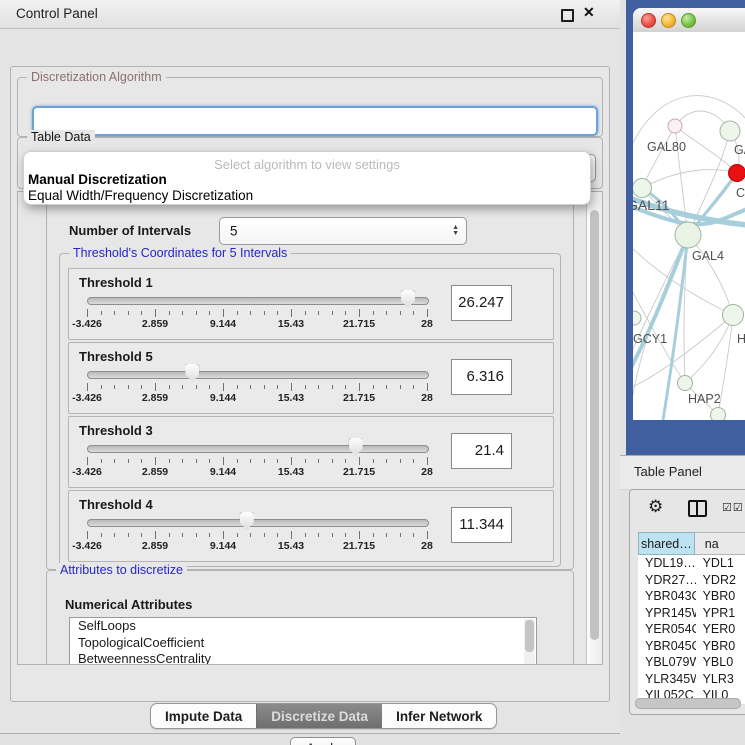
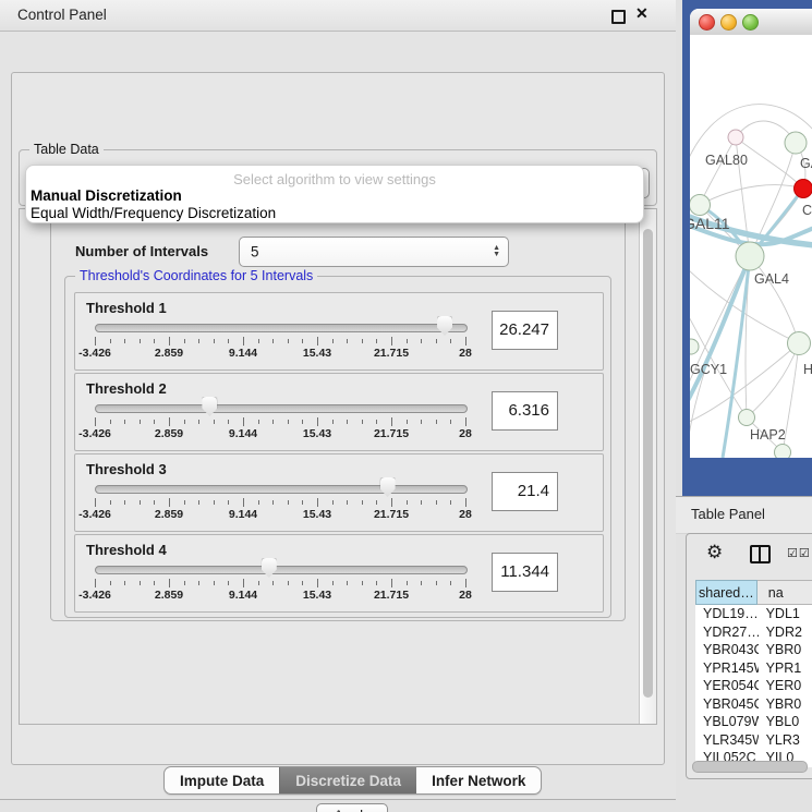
  Control Panel
  ✕
- Discretization Algorithm
  Select algorithm to view settings
  Manual Discretization
  Equal Width/Frequency Discretization
  Table Data
  Number of Intervals
  5
  Threshold's Coordinates for 5 Intervals
  Threshold 1
  -3.426
  2.859
  9.144
  15.43
  21.715
  28
  26.247
- Threshold 5
+ Threshold 2
  -3.426
  2.859
  9.144
  15.43
  21.715
  28
  6.316
  Threshold 3
  -3.426
  2.859
  9.144
  15.43
  21.715
  28
  21.4
  Threshold 4
  -3.426
  2.859
  9.144
  15.43
  21.715
  28
  11.344
- Attributes to discretize
- Numerical Attributes
- SelfLoops
- TopologicalCoefficient
- BetweennessCentrality
  Impute Data
  Discretize Data
  Infer Network
  GAL80
  C
  GAL11
  GAL4
  GCY1
  H
  HAP2
  Table Panel
  ⚙
  ☑☑
  shared…
  na
  YDL19…
  YDL1
  YDR27…
  YDR2
  YBR043
  YBR0
  YPR145
  YPR1
  YER054
  YER0
  YBR045
  YBR0
  YBL079W
  YBL0
  YLR345
  YLR3
  YIL052C
  YIL0
